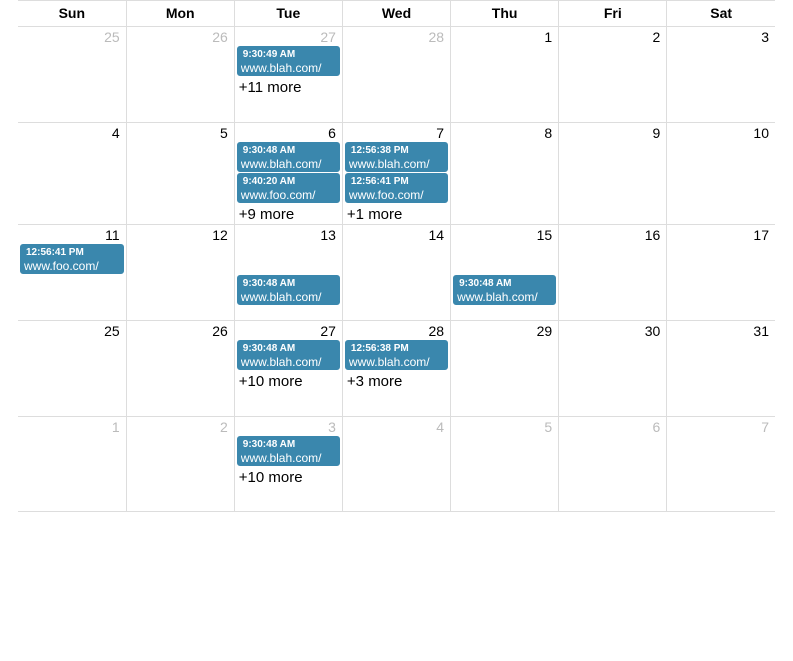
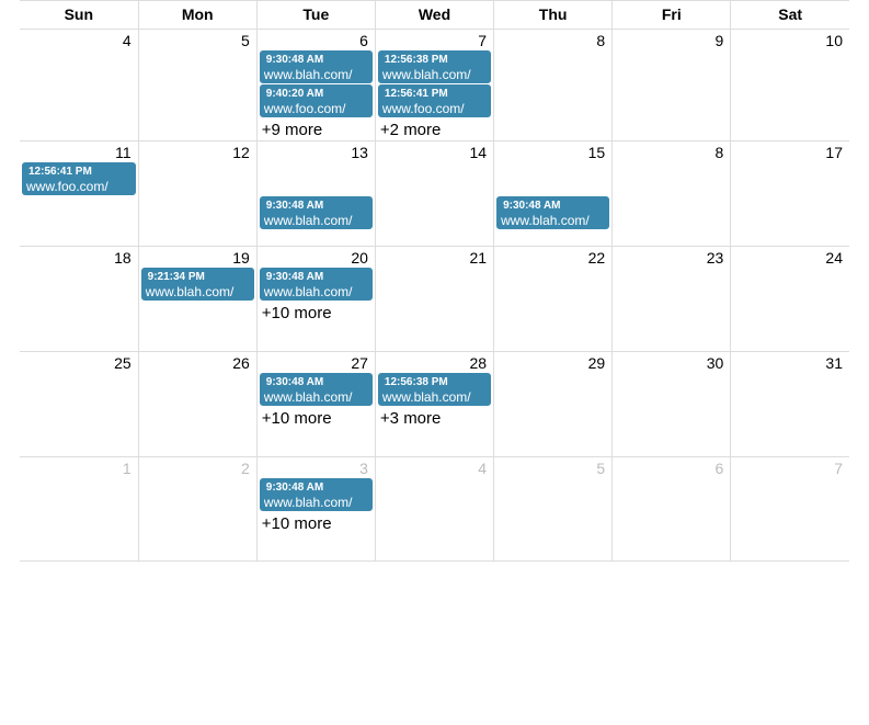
  Sun	Mon	Tue	Wed	Thu	Fri	Sat
- 25	26	279:30:49 AMwww.blah.com/+11 more	28	1	2	3
- 4	5	69:30:48 AMwww.blah.com/9:40:20 AMwww.foo.com/+9 more	712:56:38 PMwww.blah.com/12:56:41 PMwww.foo.com/+1 more	8	9	10
+ 4	5	69:30:48 AMwww.blah.com/9:40:20 AMwww.foo.com/+9 more	712:56:38 PMwww.blah.com/12:56:41 PMwww.foo.com/+2 more	8	9	10
- 1112:56:41 PMwww.foo.com/	12	139:30:48 AMwww.blah.com/	14	159:30:48 AMwww.blah.com/	16	17
+ 1112:56:41 PMwww.foo.com/	12	139:30:48 AMwww.blah.com/	14	159:30:48 AMwww.blah.com/	8	17
+ 18	199:21:34 PMwww.blah.com/	209:30:48 AMwww.blah.com/+10 more	21	22	23	24
  25	26	279:30:48 AMwww.blah.com/+10 more	2812:56:38 PMwww.blah.com/+3 more	29	30	31
  1	2	39:30:48 AMwww.blah.com/+10 more	4	5	6	7
